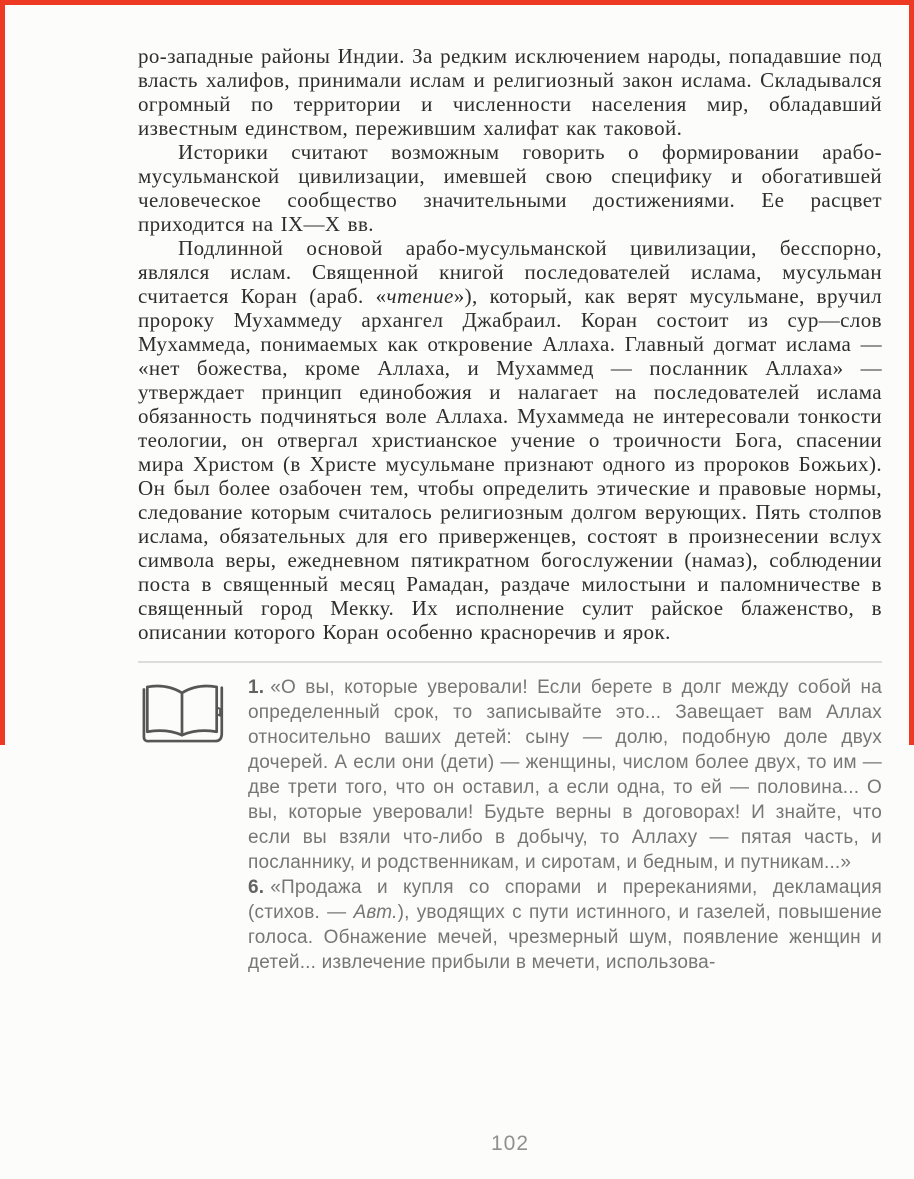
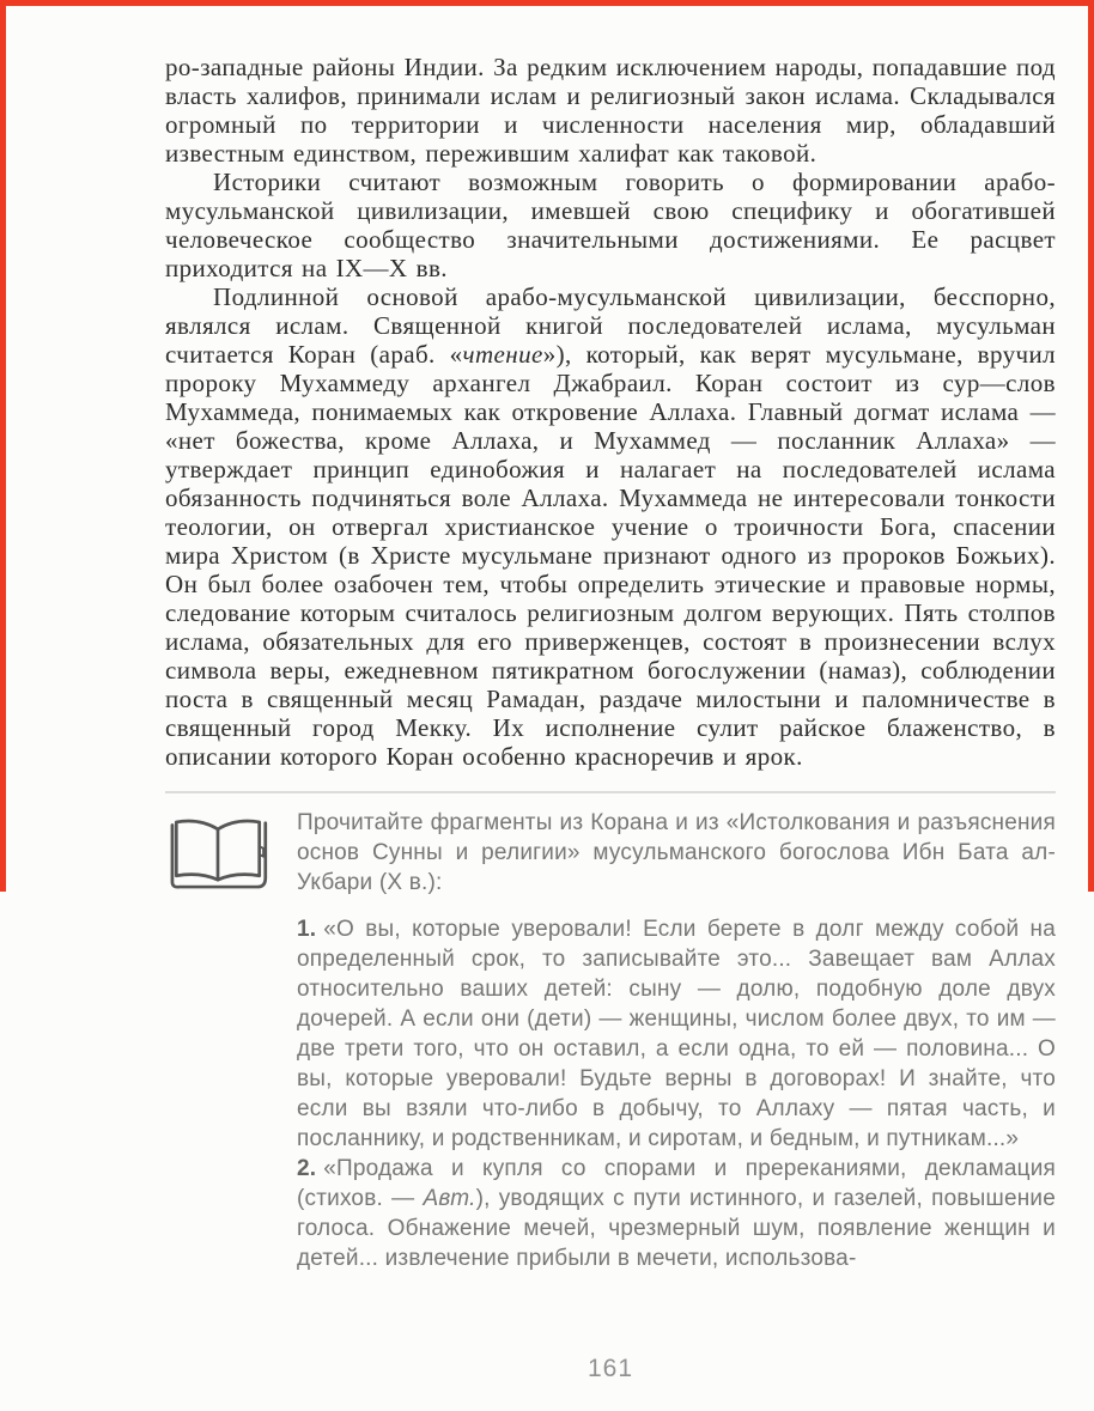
  ро-западные районы Индии. За редким исключением народы, попадавшие под власть халифов, принимали ислам и религиозный закон ислама. Складывался огромный по территории и численности населения мир, обладавший известным единством, пережившим халифат как таковой.
  Историки считают возможным говорить о формировании арабо-мусульманской цивилизации, имевшей свою специфику и обогатившей человеческое сообщество значительными достижениями. Ее расцвет приходится на IX—X вв.
  Подлинной основой арабо-мусульманской цивилизации, бесспорно, являлся ислам. Священной книгой последователей ислама, мусульман считается Коран (араб. «чтение»), который, как верят мусульмане, вручил пророку Мухаммеду архангел Джабраил. Коран состоит из сур—слов Мухаммеда, понимаемых как откровение Аллаха. Главный догмат ислама — «нет божества, кроме Аллаха, и Мухаммед — посланник Аллаха» — утверждает принцип единобожия и налагает на последователей ислама обязанность подчиняться воле Аллаха. Мухаммеда не интересовали тонкости теологии, он отвергал христианское учение о троичности Бога, спасении мира Христом (в Христе мусульмане признают одного из пророков Божьих). Он был более озабочен тем, чтобы определить этические и правовые нормы, следование которым считалось религиозным долгом верующих. Пять столпов ислама, обязательных для его приверженцев, состоят в произнесении вслух символа веры, ежедневном пятикратном богослужении (намаз), соблюдении поста в священный месяц Рамадан, раздаче милостыни и паломничестве в священный город Мекку. Их исполнение сулит райское блаженство, в описании которого Коран особенно красноречив и ярок.
+ Прочитайте фрагменты из Корана и из «Истолкования и разъяснения основ Сунны и религии» мусульманского богослова Ибн Бата ал-Укбари (X в.):
  1. «О вы, которые уверовали! Если берете в долг между собой на определенный срок, то записывайте это... Завещает вам Аллах относительно ваших детей: сыну — долю, подобную доле двух дочерей. А если они (дети) — женщины, числом более двух, то им — две трети того, что он оставил, а если одна, то ей — половина... О вы, которые уверовали! Будьте верны в договорах! И знайте, что если вы взяли что-либо в добычу, то Аллаху — пятая часть, и посланнику, и родственникам, и сиротам, и бедным, и путникам...»
- 6. «Продажа и купля со спорами и пререканиями, декламация (стихов. — Авт.), уводящих с пути истинного, и газелей, повышение голоса. Обнажение мечей, чрезмерный шум, появление женщин и детей... извлечение прибыли в мечети, использова-
+ 2. «Продажа и купля со спорами и пререканиями, декламация (стихов. — Авт.), уводящих с пути истинного, и газелей, повышение голоса. Обнажение мечей, чрезмерный шум, появление женщин и детей... извлечение прибыли в мечети, использова-
- 102
+ 161
